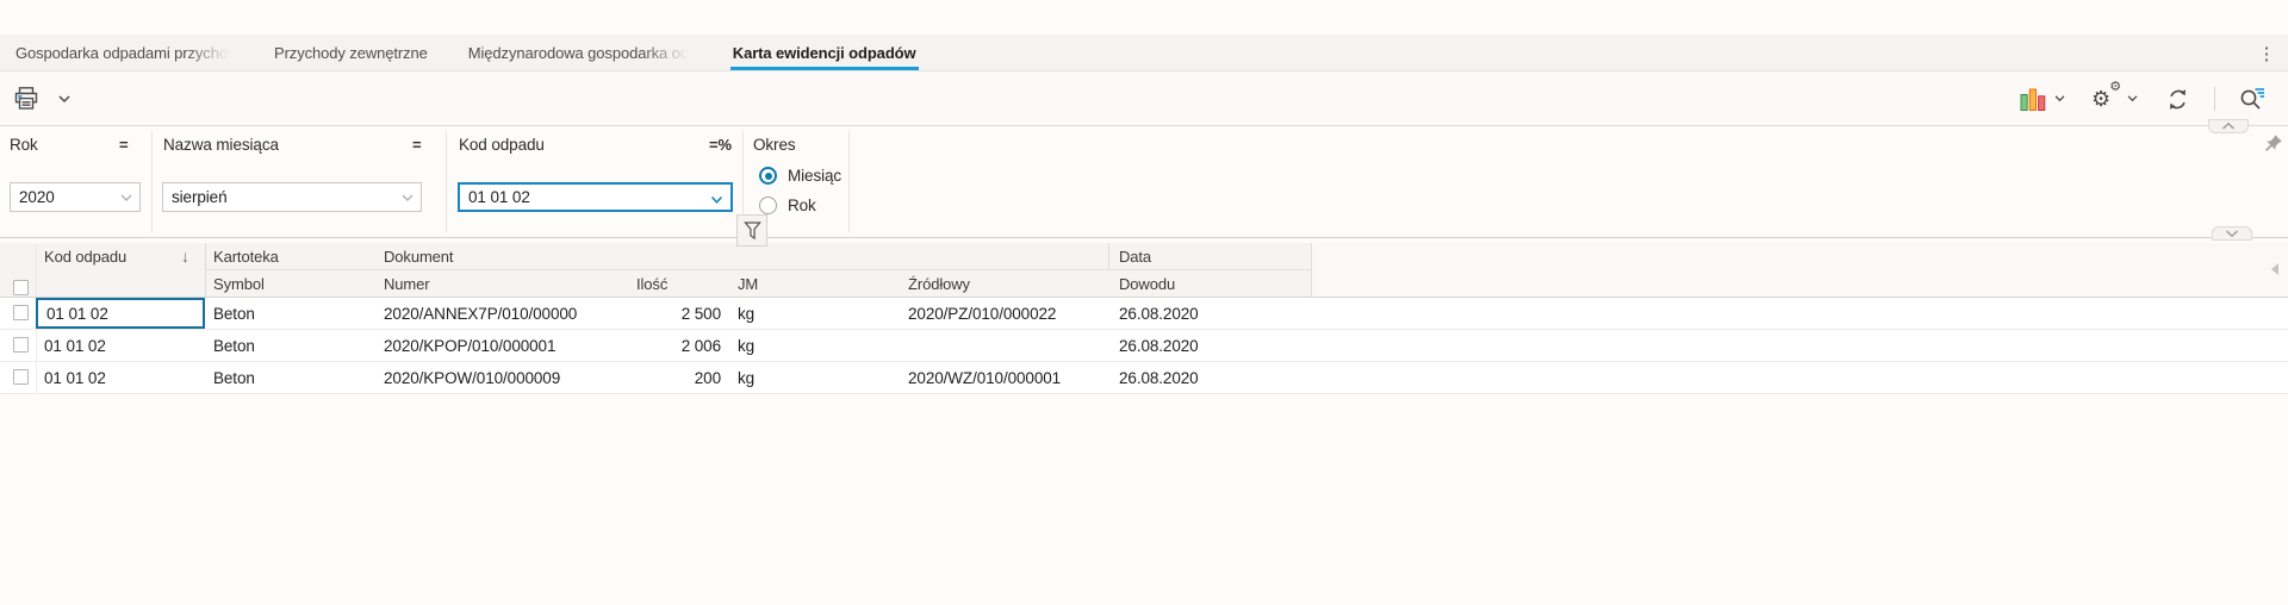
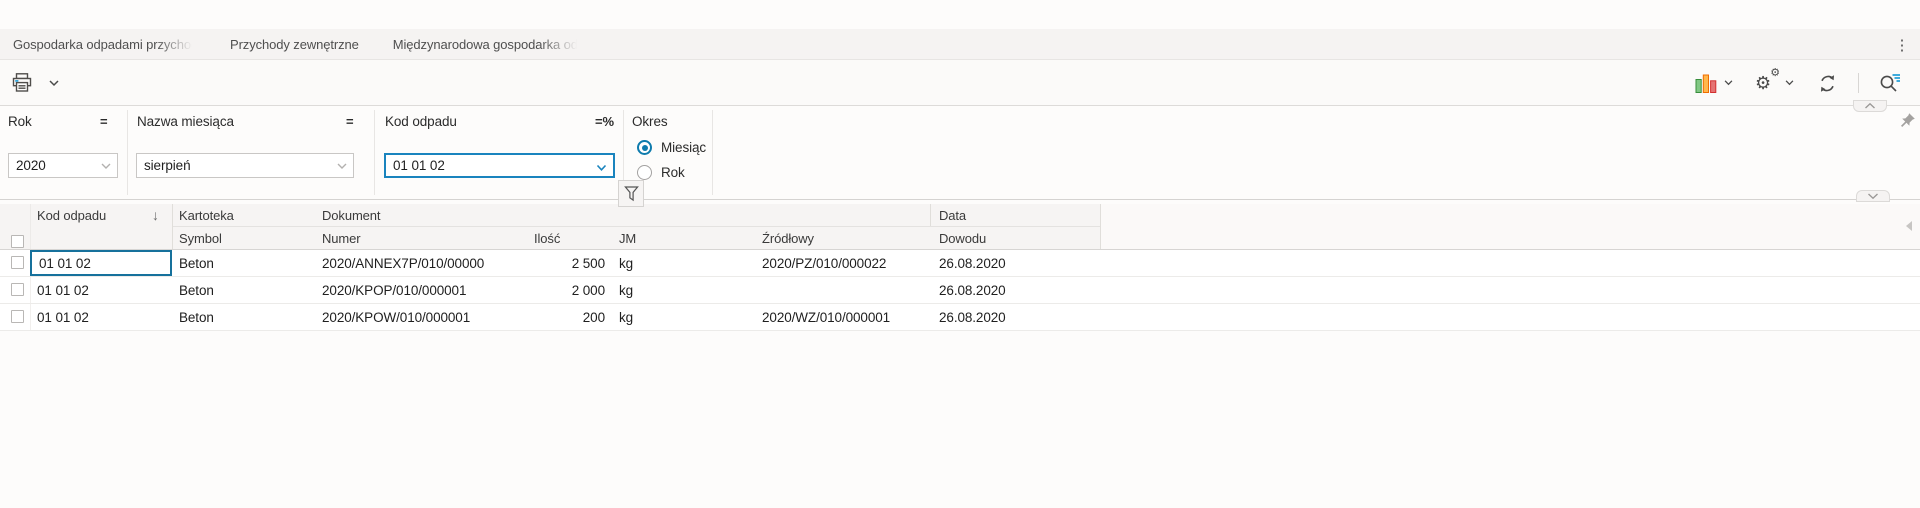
  Gospodarka odpadami przychod
  Przychody zewnętrzne
  Międzynarodowa gospodarka od
- Karta ewidencji odpadów
  ⋮
  ⚙
  ⚙
  Rok
  =
  2020
  Nazwa miesiąca
  =
  sierpień
  Kod odpadu
  =%
  01 01 02
  Okres
  Miesiąc
  Rok
  Kod odpadu
  ↓
  Kartoteka
  Symbol
  Dokument
  Numer
  Ilość
  JM
  Źródłowy
  Data
  Dowodu
  01 01 02
  Beton
  2020/ANNEX7P/010/00000
  2 500
  kg
  2020/PZ/010/000022
  26.08.2020
  01 01 02
  Beton
  2020/KPOP/010/000001
- 2 006
+ 2 000
  kg
  26.08.2020
  01 01 02
  Beton
- 2020/KPOW/010/000009
+ 2020/KPOW/010/000001
  200
  kg
  2020/WZ/010/000001
  26.08.2020
